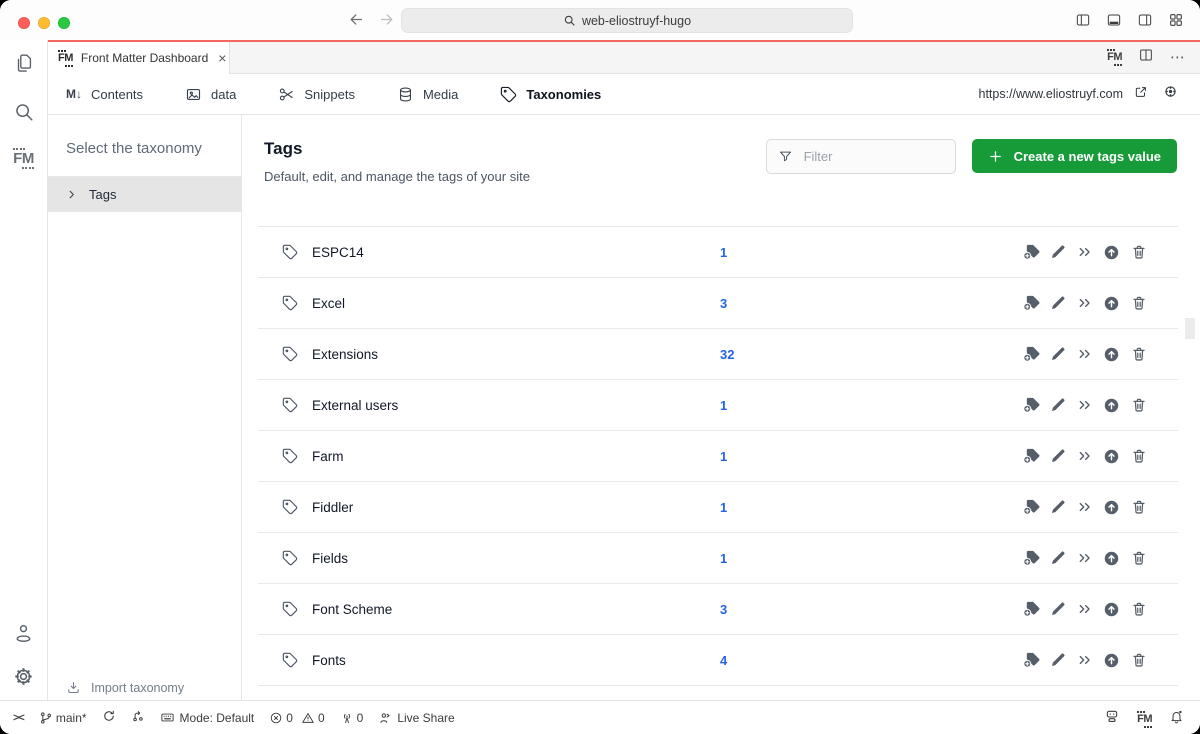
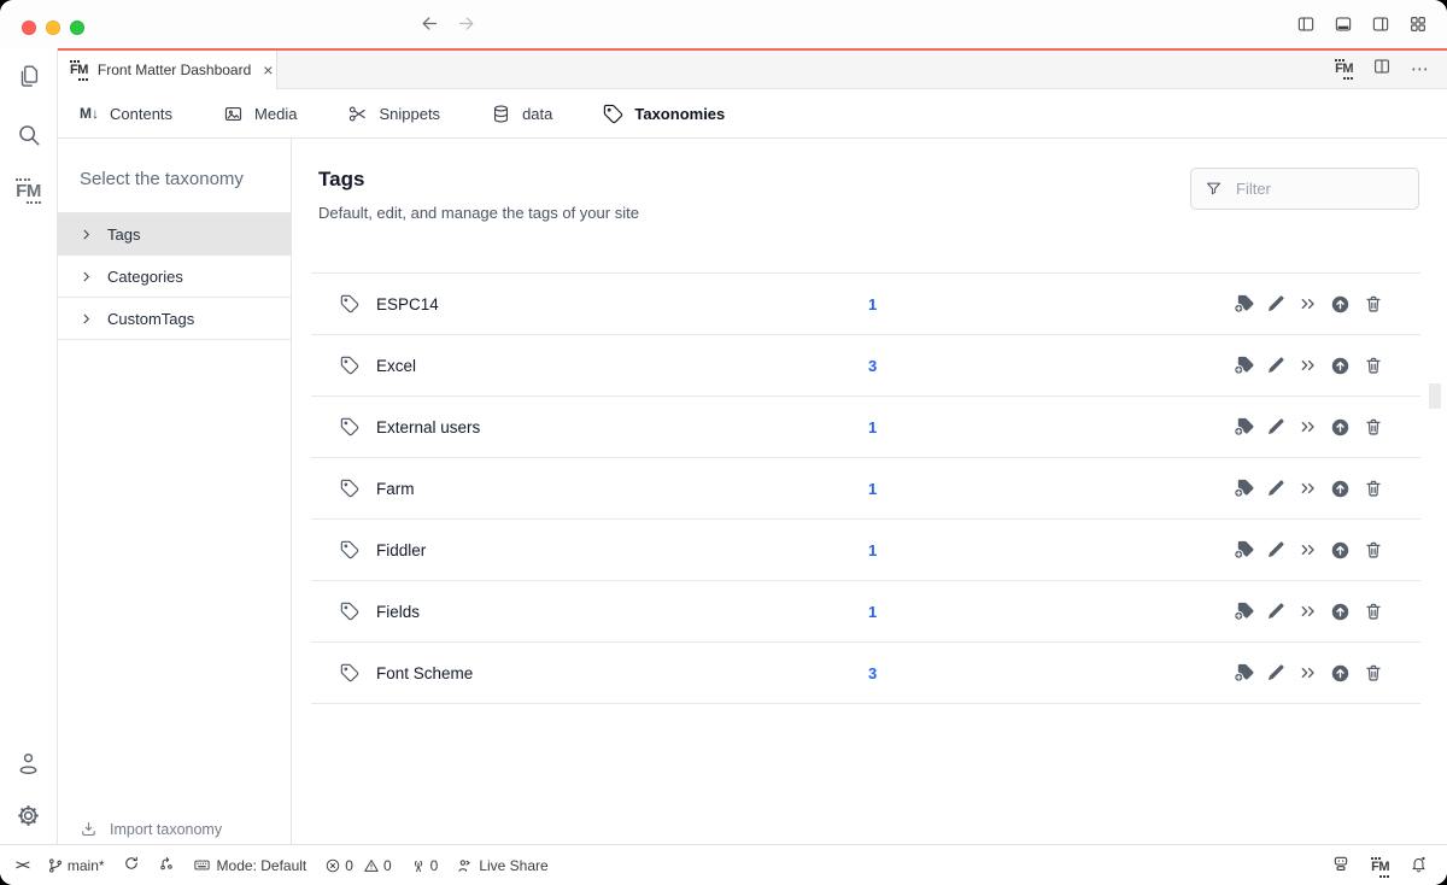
- web-eliostruyf-hugo
  FM
  FM
  Front Matter Dashboard
  ×
  FM
  ⋯
  M↓
  Contents
- data
+ Media
  Snippets
- Media
+ data
  Taxonomies
- https://www.eliostruyf.com
  Select the taxonomy
  Tags
+ Categories
+ CustomTags
  Import taxonomy
  Tags
  Default, edit, and manage the tags of your site
  Filter
- Create a new tags value
  ESPC14
  1
  Excel
  3
- Extensions
- 32
  External users
  1
  Farm
  1
  Fiddler
  1
  Fields
  1
  Font Scheme
  3
- Fonts
- 4
  ><
  main*
  Mode: Default
  0
  0
  0
  Live Share
  FM
